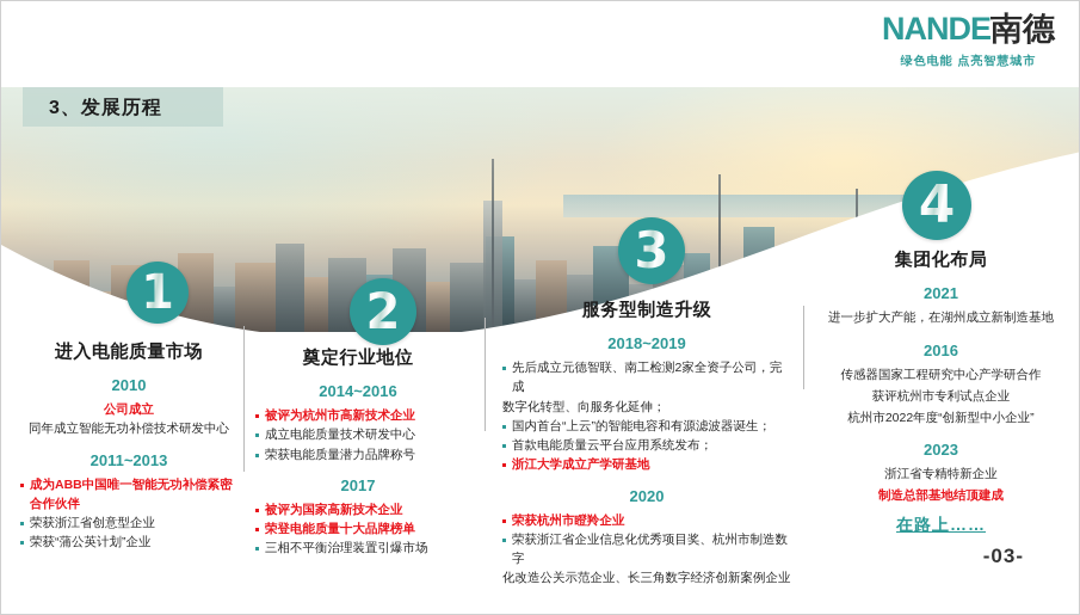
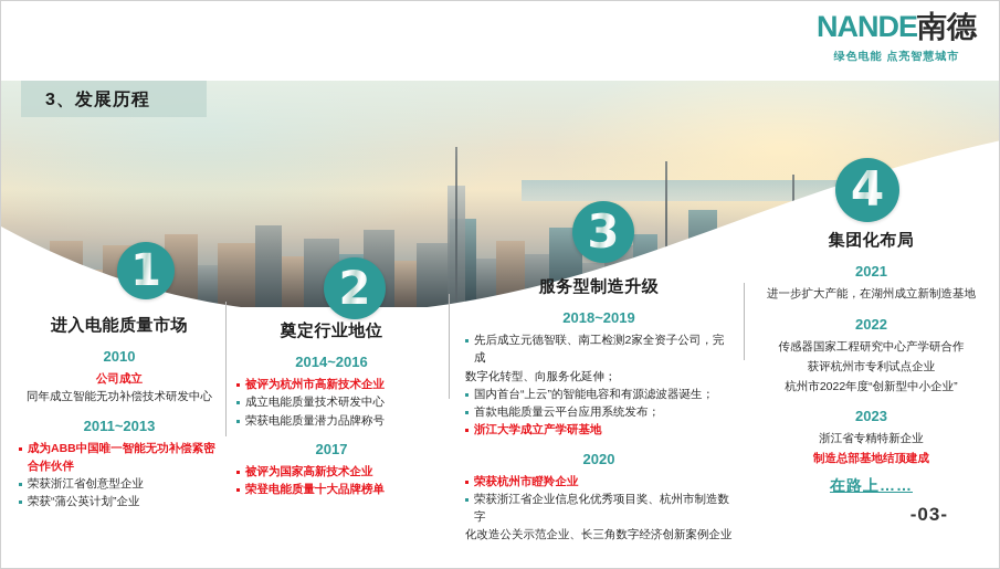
  NANDE南德
  绿色电能 点亮智慧城市
  3、发展历程
  1
  2
  3
  4
  进入电能质量市场
  2010
  公司成立
  同年成立智能无功补偿技术研发中心
  2011~2013
  成为ABB中国唯一智能无功补偿紧密合作伙伴
  荣获浙江省创意型企业
  荣获“蒲公英计划”企业
  奠定行业地位
  2014~2016
  被评为杭州市高新技术企业
  成立电能质量技术研发中心
  荣获电能质量潜力品牌称号
  2017
  被评为国家高新技术企业
  荣登电能质量十大品牌榜单
- 三相不平衡治理装置引爆市场
  服务型制造升级
  2018~2019
  先后成立元德智联、南工检测2家全资子公司，完成
  数字化转型、向服务化延伸；
  国内首台“上云”的智能电容和有源滤波器诞生；
  首款电能质量云平台应用系统发布；
  浙江大学成立产学研基地
  2020
  荣获杭州市瞪羚企业
  荣获浙江省企业信息化优秀项目奖、杭州市制造数字
  化改造公关示范企业、长三角数字经济创新案例企业
  集团化布局
  2021
  进一步扩大产能，在湖州成立新制造基地
- 2016
+ 2022
  传感器国家工程研究中心产学研合作
  获评杭州市专利试点企业
  杭州市2022年度“创新型中小企业”
  2023
  浙江省专精特新企业
  制造总部基地结顶建成
  在路上……
  -03-
